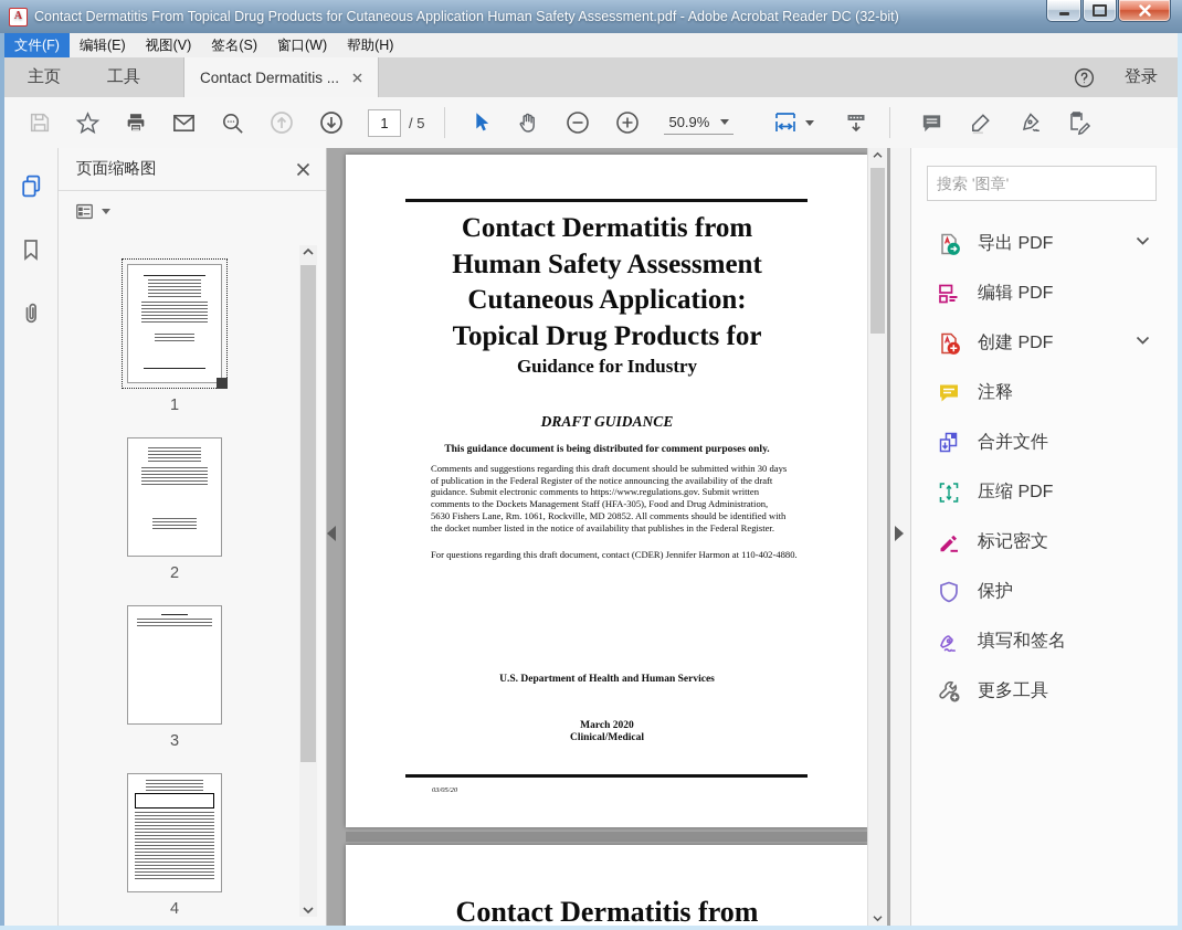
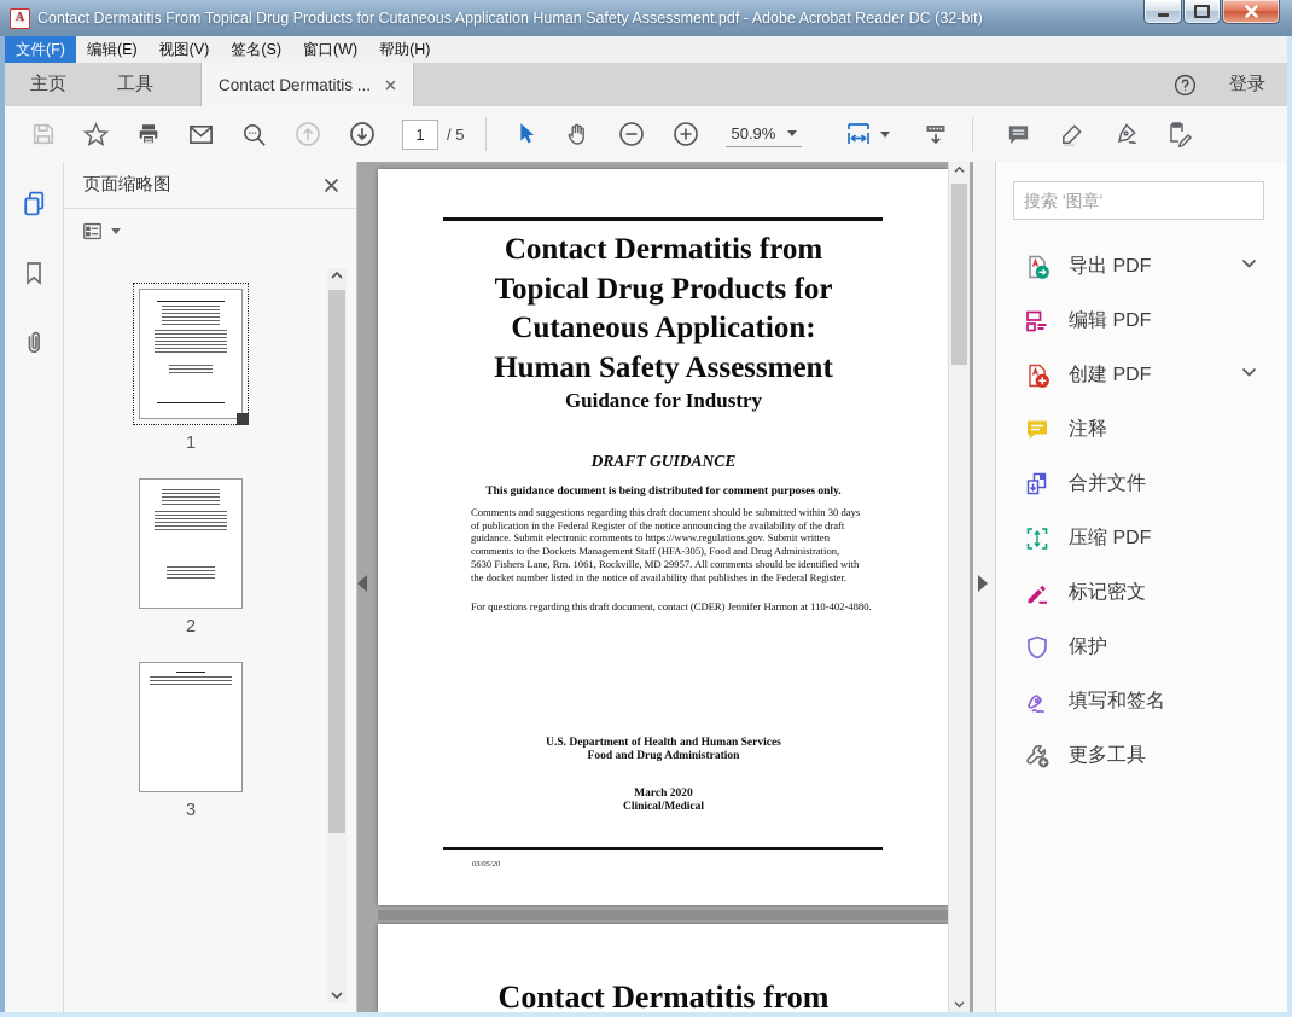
  A
  Contact Dermatitis From Topical Drug Products for Cutaneous Application Human Safety Assessment.pdf - Adobe Acrobat Reader DC (32-bit)
  文件(F)
  编辑(E)
  视图(V)
  签名(S)
  窗口(W)
  帮助(H)
  主页
  工具
  Contact Dermatitis ...
  登录
  1
  / 5
  50.9%
  页面缩略图
  1
  2
  3
- 4
  Contact Dermatitis from
- Human Safety Assessment
+ Topical Drug Products for
  Cutaneous Application:
- Topical Drug Products for
+ Human Safety Assessment
  Guidance for Industry
  DRAFT GUIDANCE
  This guidance document is being distributed for comment purposes only.
- Comments and suggestions regarding this draft document should be submitted within 30 days of publication in the Federal Register of the notice announcing the availability of the draft guidance. Submit electronic comments to https://www.regulations.gov. Submit written comments to the Dockets Management Staff (HFA-305), Food and Drug Administration, 5630 Fishers Lane, Rm. 1061, Rockville, MD 20852. All comments should be identified with the docket number listed in the notice of availability that publishes in the Federal Register.
+ Comments and suggestions regarding this draft document should be submitted within 30 days of publication in the Federal Register of the notice announcing the availability of the draft guidance. Submit electronic comments to https://www.regulations.gov. Submit written comments to the Dockets Management Staff (HFA-305), Food and Drug Administration, 5630 Fishers Lane, Rm. 1061, Rockville, MD 29957. All comments should be identified with the docket number listed in the notice of availability that publishes in the Federal Register.
  For questions regarding this draft document, contact (CDER) Jennifer Harmon at 110-402-4880.
  U.S. Department of Health and Human Services
+ Food and Drug Administration
  March 2020
  Clinical/Medical
  Contact Dermatitis from
  搜索 '图章'
  导出 PDF
  编辑 PDF
  创建 PDF
  注释
  合并文件
  压缩 PDF
  标记密文
  保护
  填写和签名
  更多工具
